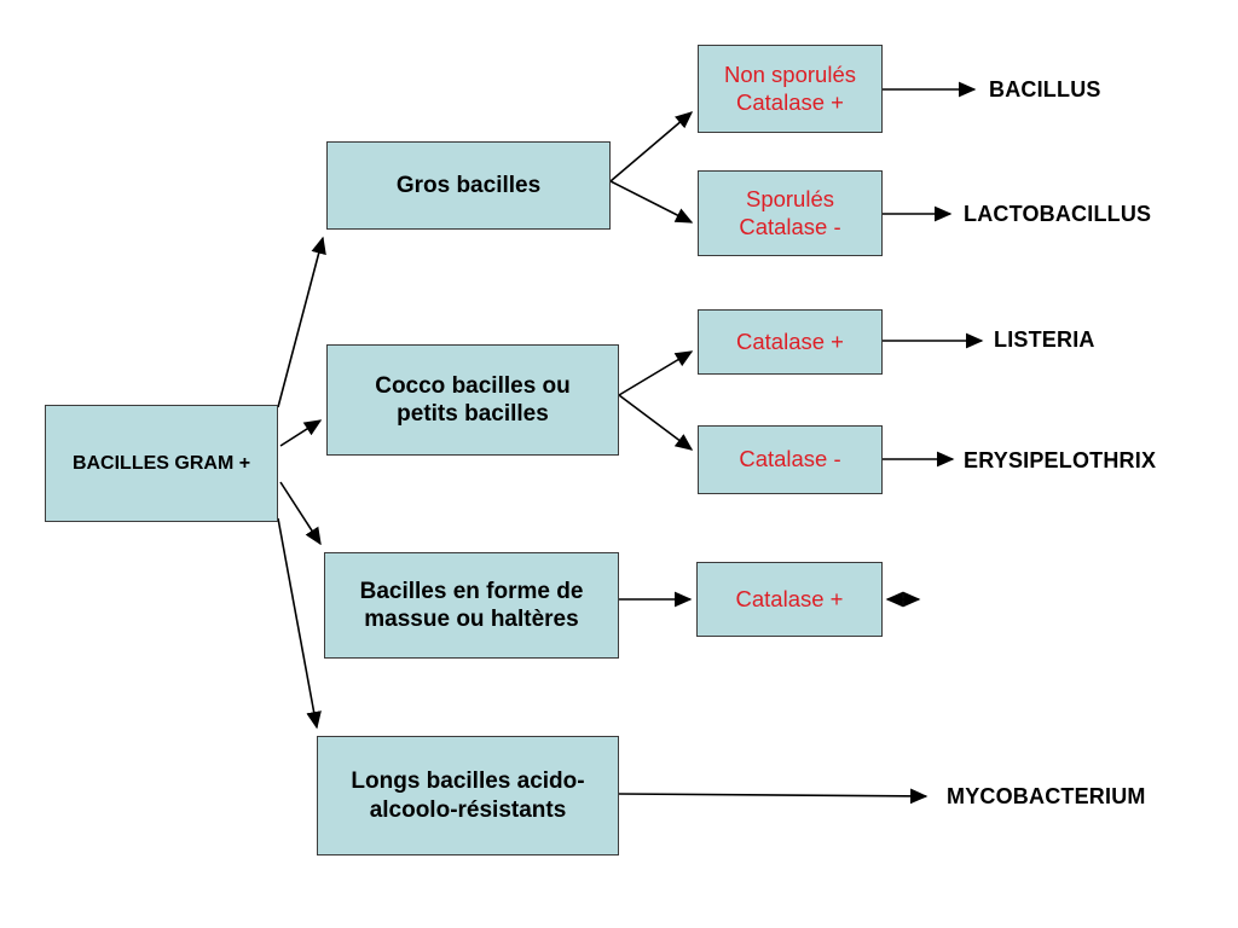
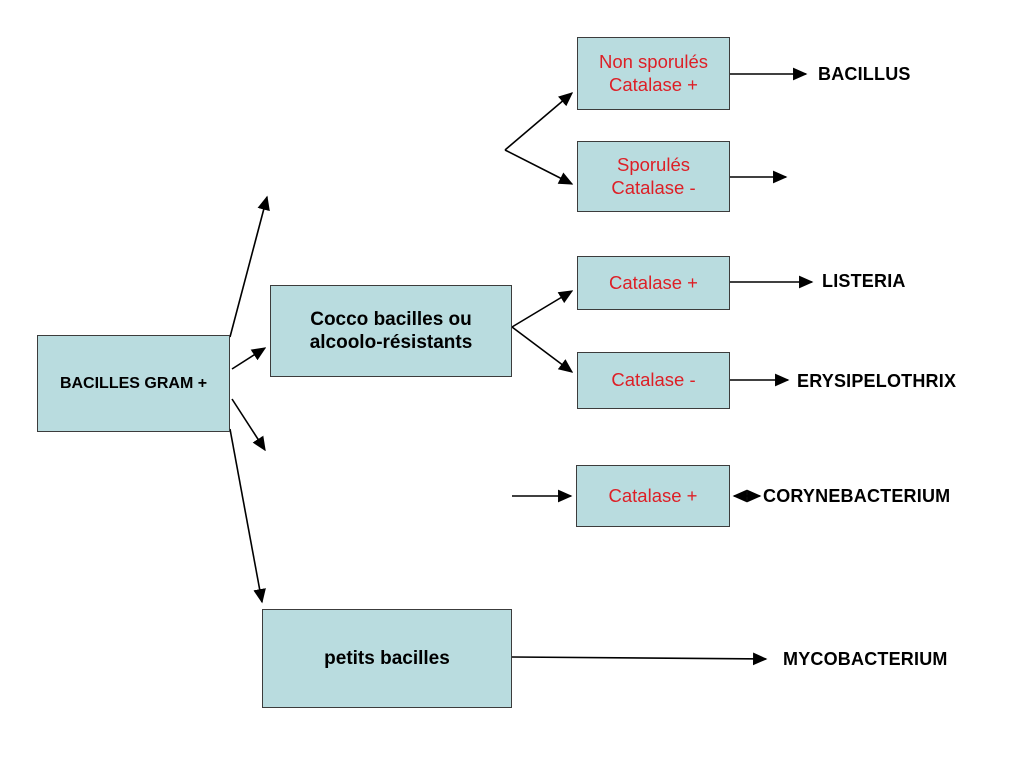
  BACILLES GRAM +
- Gros bacilles
  Cocco bacilles ou
- petits bacilles
+ alcoolo-résistants
- Bacilles en forme de
- massue ou haltères
- Longs bacilles acido-
- alcoolo-résistants
+ petits bacilles
  Non sporulés
  Catalase +
  Sporulés
  Catalase -
  Catalase +
  Catalase -
  Catalase +
  BACILLUS
- LACTOBACILLUS
  LISTERIA
  ERYSIPELOTHRIX
+ CORYNEBACTERIUM
  MYCOBACTERIUM
